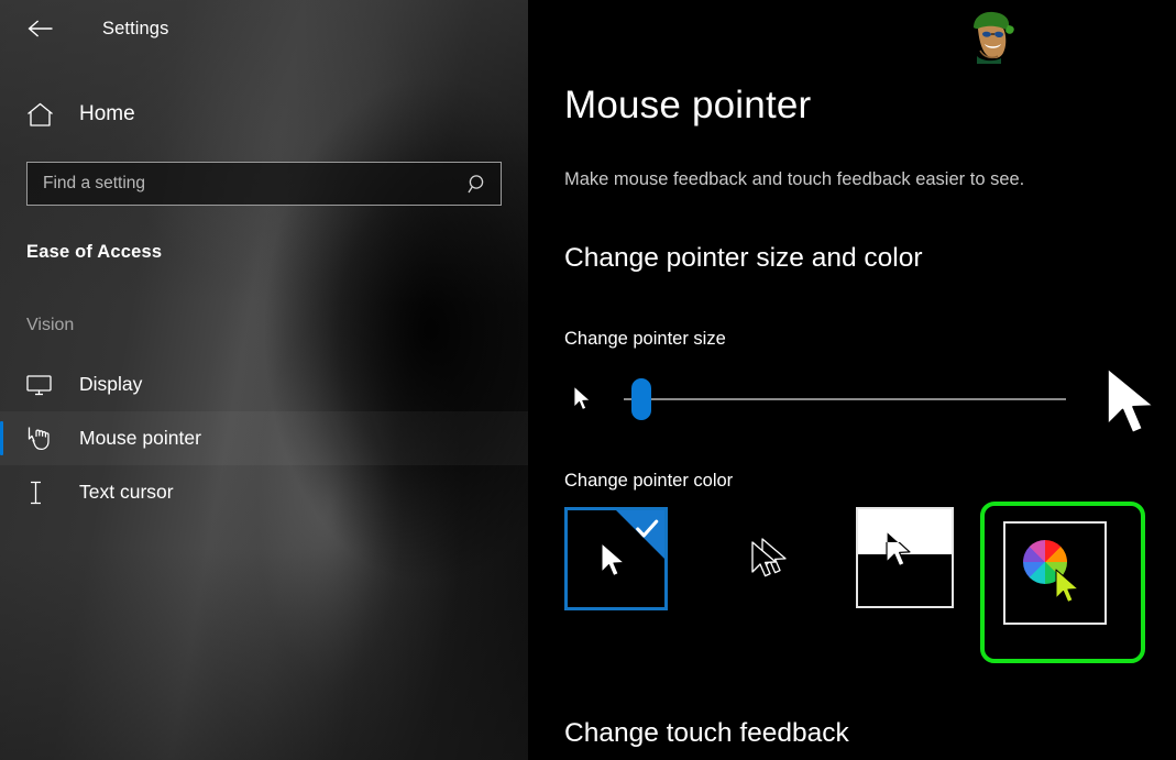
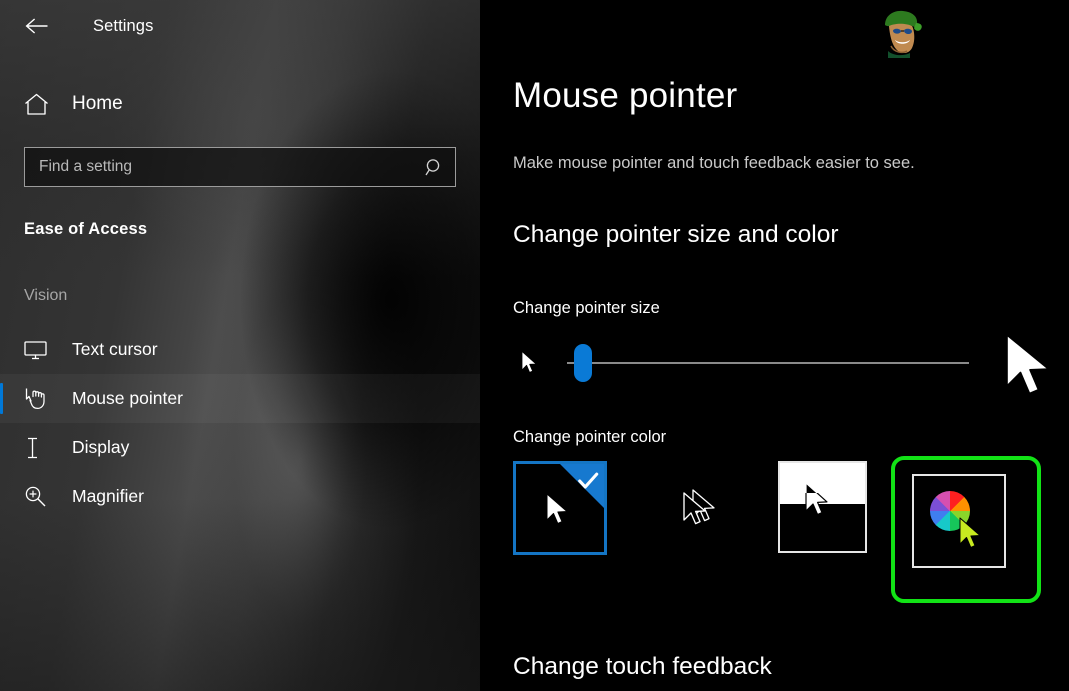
  Settings
  Home
  Find a setting
  Ease of Access
  Vision
- Display
+ Text cursor
  Mouse pointer
- Text cursor
+ Display
+ Magnifier
  Mouse pointer
- Make mouse feedback and touch feedback easier to see.
+ Make mouse pointer and touch feedback easier to see.
  Change pointer size and color
  Change pointer size
  Change pointer color
  Change touch feedback
